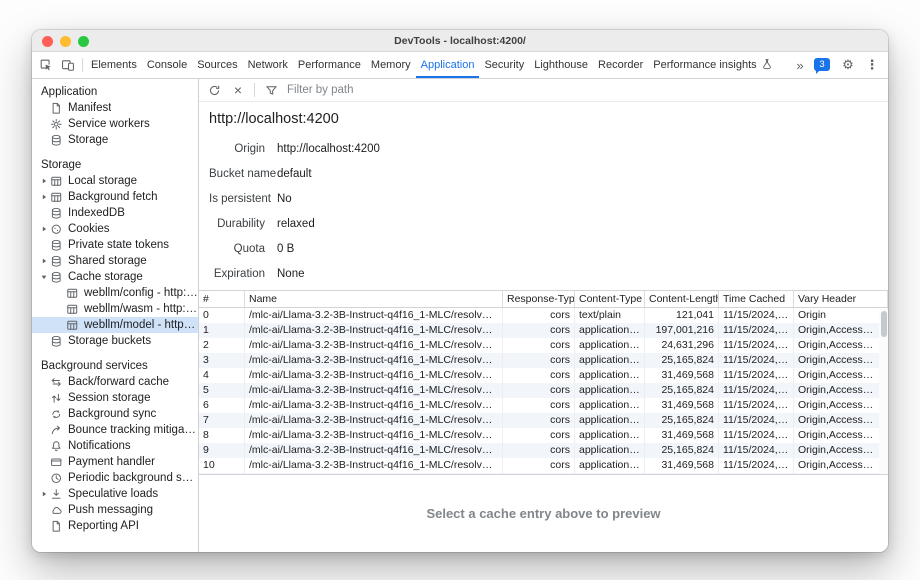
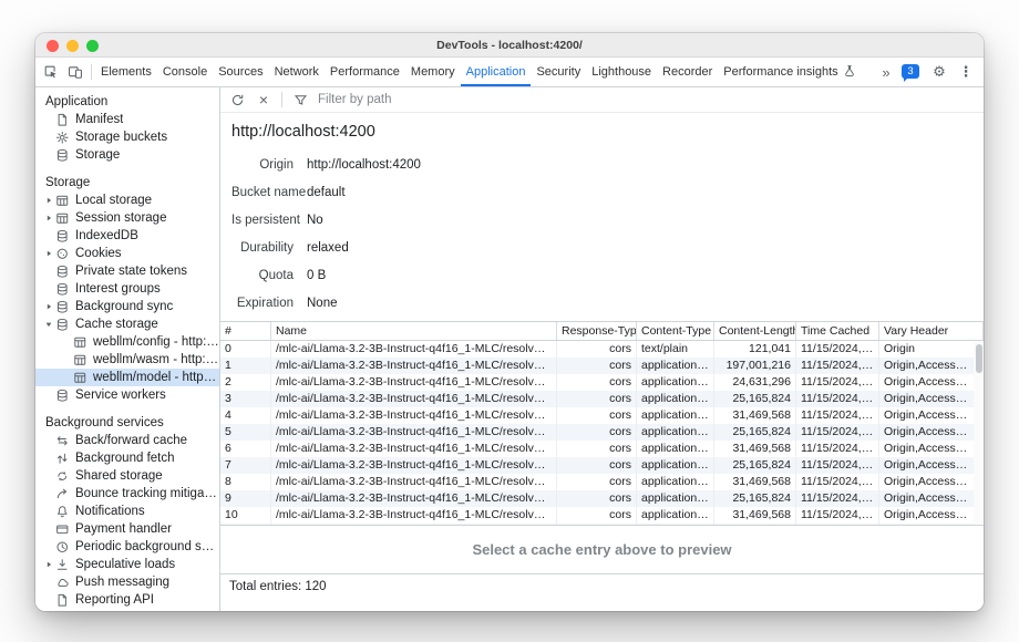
  DevTools - localhost:4200/
  Elements
  Console
  Sources
  Network
  Performance
  Memory
  Application
  Security
  Lighthouse
  Recorder
  Performance insights
  »
  3
  ⚙
  ⋮
  Application
  Manifest
- Service workers
+ Storage buckets
  Storage
  Storage
  Local storage
- Background fetch
+ Session storage
  IndexedDB
  Cookies
  Private state tokens
+ Interest groups
- Shared storage
+ Background sync
  Cache storage
  webllm/config - http://l
  webllm/wasm - http://lo
  webllm/model - http://l
- Storage buckets
+ Service workers
  Background services
  Back/forward cache
- Session storage
+ Background fetch
- Background sync
+ Shared storage
  Bounce tracking mitigatio
  Notifications
  Payment handler
  Periodic background sync
  Speculative loads
  Push messaging
  Reporting API
  ×
  Filter by path
  http://localhost:4200
  Origin
  http://localhost:4200
  Bucket name
  default
  Is persistent
  No
  Durability
  relaxed
  Quota
  0 B
  Expiration
  None
  #
  Name
  Response-Typ
  Content-Type
  Content-Length
  Time Cached
  Vary Header
  0
  /mlc-ai/Llama-3.2-3B-Instruct-q4f16_1-MLC/resolve/ma
  cors
  text/plain
  121,041
  11/15/2024, 10
  Origin
  1
  /mlc-ai/Llama-3.2-3B-Instruct-q4f16_1-MLC/resolve/ma
  cors
  application/oc
  197,001,216
  11/15/2024, 10
  Origin,Access…
  2
  /mlc-ai/Llama-3.2-3B-Instruct-q4f16_1-MLC/resolve/ma
  cors
  application/oc
  24,631,296
  11/15/2024, 10
  Origin,Access…
  3
  /mlc-ai/Llama-3.2-3B-Instruct-q4f16_1-MLC/resolve/ma
  cors
  application/oc
  25,165,824
  11/15/2024, 10
  Origin,Access…
  4
  /mlc-ai/Llama-3.2-3B-Instruct-q4f16_1-MLC/resolve/ma
  cors
  application/oc
  31,469,568
  11/15/2024, 10
  Origin,Access…
  5
  /mlc-ai/Llama-3.2-3B-Instruct-q4f16_1-MLC/resolve/ma
  cors
  application/oc
  25,165,824
  11/15/2024, 10
  Origin,Access…
  6
  /mlc-ai/Llama-3.2-3B-Instruct-q4f16_1-MLC/resolve/ma
  cors
  application/oc
  31,469,568
  11/15/2024, 10
  Origin,Access…
  7
  /mlc-ai/Llama-3.2-3B-Instruct-q4f16_1-MLC/resolve/ma
  cors
  application/oc
  25,165,824
  11/15/2024, 10
  Origin,Access…
  8
  /mlc-ai/Llama-3.2-3B-Instruct-q4f16_1-MLC/resolve/ma
  cors
  application/oc
  31,469,568
  11/15/2024, 10
  Origin,Access…
  9
  /mlc-ai/Llama-3.2-3B-Instruct-q4f16_1-MLC/resolve/ma
  cors
  application/oc
  25,165,824
  11/15/2024, 10
  Origin,Access…
  10
  /mlc-ai/Llama-3.2-3B-Instruct-q4f16_1-MLC/resolve/ma
  cors
  application/oc
  31,469,568
  11/15/2024, 10
  Origin,Access…
  Select a cache entry above to preview
+ Total entries: 120
